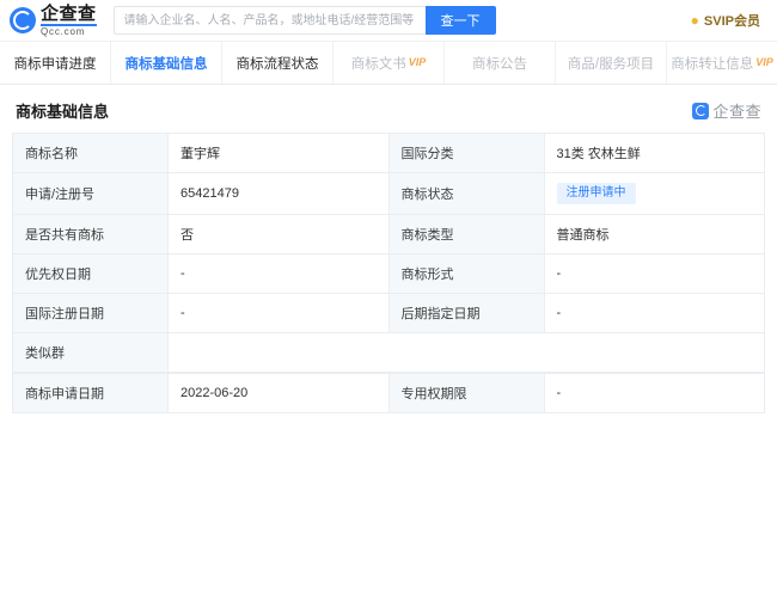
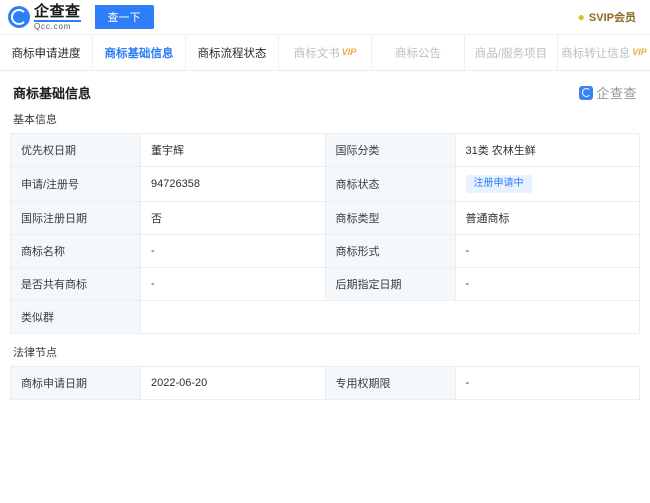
  企查查
  Qcc.com
- 请输入企业名、人名、产品名，或地址电话/经营范围等
  查一下
  ●
  SVIP会员
  商标申请进度
  商标基础信息
  商标流程状态
  商标文书
  VIP
  商标公告
  商品/服务项目
  商标转让信息
  VIP
  商标基础信息
  企查查
+ 基本信息
- 商标名称	董宇辉	国际分类	31类 农林生鲜
+ 优先权日期	董宇辉	国际分类	31类 农林生鲜
- 申请/注册号	65421479	商标状态	注册申请中
+ 申请/注册号	94726358	商标状态	注册申请中
- 是否共有商标	否	商标类型	普通商标
+ 国际注册日期	否	商标类型	普通商标
- 优先权日期	-	商标形式	-
+ 商标名称	-	商标形式	-
- 国际注册日期	-	后期指定日期	-
+ 是否共有商标	-	后期指定日期	-
  类似群
+ 法律节点
  商标申请日期	2022-06-20	专用权期限	-
